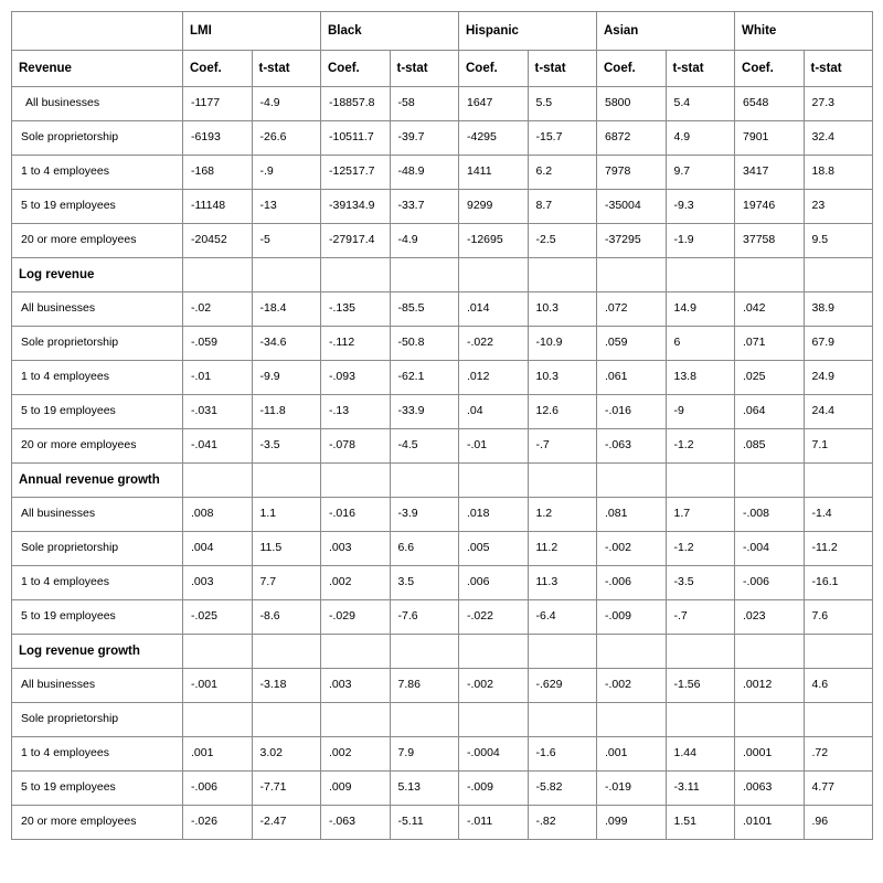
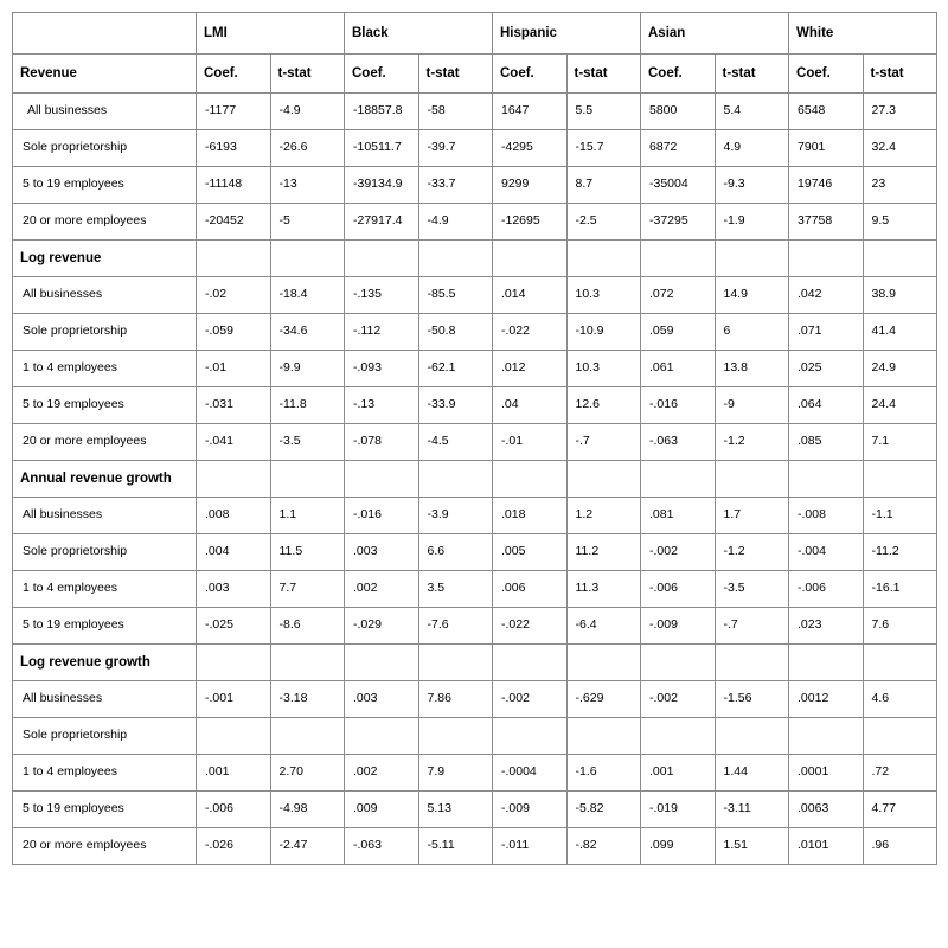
  	LMI	Black	Hispanic	Asian	White
  Revenue	Coef.	t-stat	Coef.	t-stat	Coef.	t-stat	Coef.	t-stat	Coef.	t-stat
  All businesses	-1177	-4.9	-18857.8	-58	1647	5.5	5800	5.4	6548	27.3
  Sole proprietorship	-6193	-26.6	-10511.7	-39.7	-4295	-15.7	6872	4.9	7901	32.4
- 1 to 4 employees	-168	-.9	-12517.7	-48.9	1411	6.2	7978	9.7	3417	18.8
  5 to 19 employees	-11148	-13	-39134.9	-33.7	9299	8.7	-35004	-9.3	19746	23
  20 or more employees	-20452	-5	-27917.4	-4.9	-12695	-2.5	-37295	-1.9	37758	9.5
  Log revenue
  All businesses	-.02	-18.4	-.135	-85.5	.014	10.3	.072	14.9	.042	38.9
- Sole proprietorship	-.059	-34.6	-.112	-50.8	-.022	-10.9	.059	6	.071	67.9
+ Sole proprietorship	-.059	-34.6	-.112	-50.8	-.022	-10.9	.059	6	.071	41.4
  1 to 4 employees	-.01	-9.9	-.093	-62.1	.012	10.3	.061	13.8	.025	24.9
  5 to 19 employees	-.031	-11.8	-.13	-33.9	.04	12.6	-.016	-9	.064	24.4
  20 or more employees	-.041	-3.5	-.078	-4.5	-.01	-.7	-.063	-1.2	.085	7.1
  Annual revenue growth
- All businesses	.008	1.1	-.016	-3.9	.018	1.2	.081	1.7	-.008	-1.4
+ All businesses	.008	1.1	-.016	-3.9	.018	1.2	.081	1.7	-.008	-1.1
  Sole proprietorship	.004	11.5	.003	6.6	.005	11.2	-.002	-1.2	-.004	-11.2
  1 to 4 employees	.003	7.7	.002	3.5	.006	11.3	-.006	-3.5	-.006	-16.1
  5 to 19 employees	-.025	-8.6	-.029	-7.6	-.022	-6.4	-.009	-.7	.023	7.6
  Log revenue growth
  All businesses	-.001	-3.18	.003	7.86	-.002	-.629	-.002	-1.56	.0012	4.6
  Sole proprietorship
- 1 to 4 employees	.001	3.02	.002	7.9	-.0004	-1.6	.001	1.44	.0001	.72
+ 1 to 4 employees	.001	2.70	.002	7.9	-.0004	-1.6	.001	1.44	.0001	.72
- 5 to 19 employees	-.006	-7.71	.009	5.13	-.009	-5.82	-.019	-3.11	.0063	4.77
+ 5 to 19 employees	-.006	-4.98	.009	5.13	-.009	-5.82	-.019	-3.11	.0063	4.77
  20 or more employees	-.026	-2.47	-.063	-5.11	-.011	-.82	.099	1.51	.0101	.96
